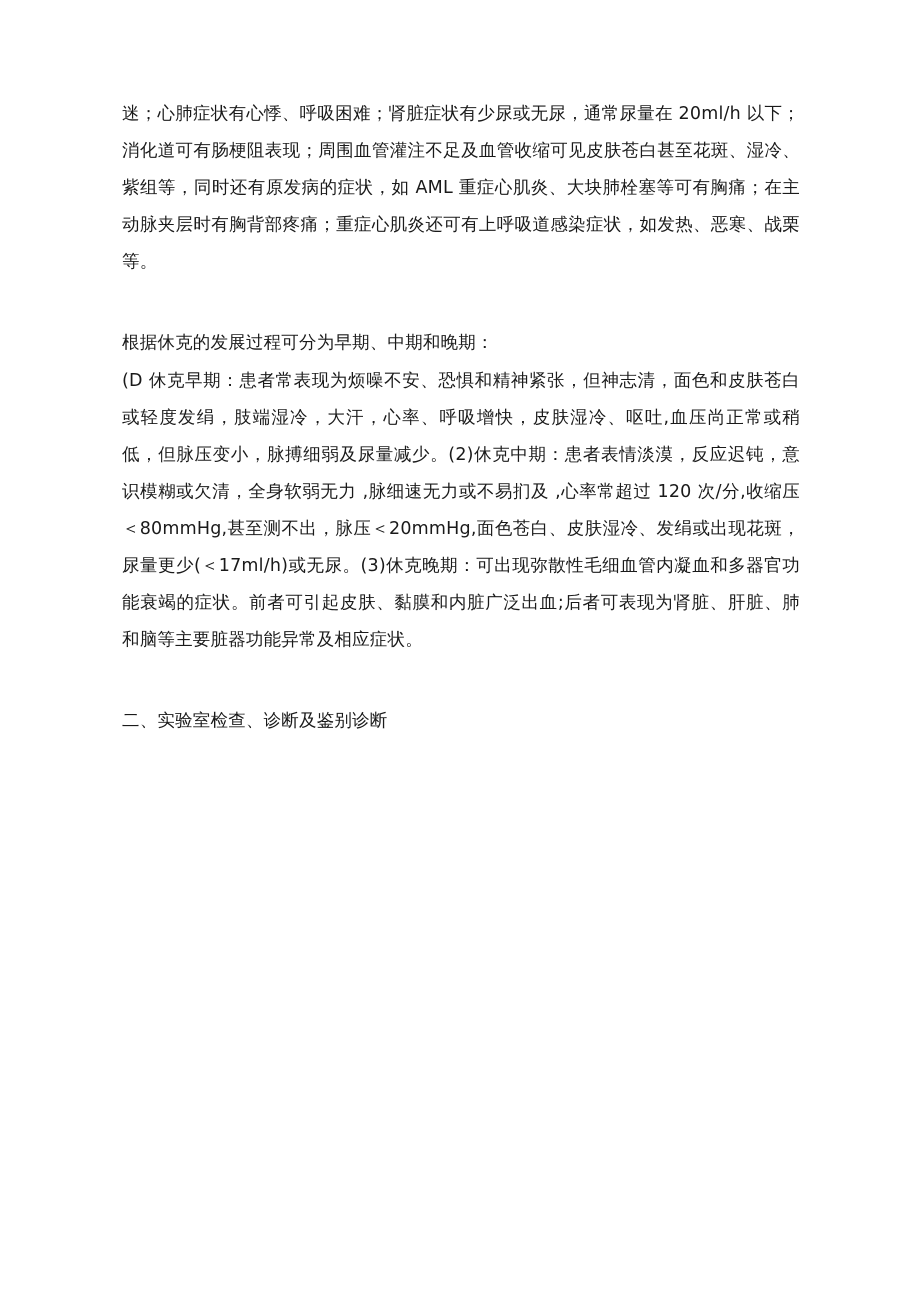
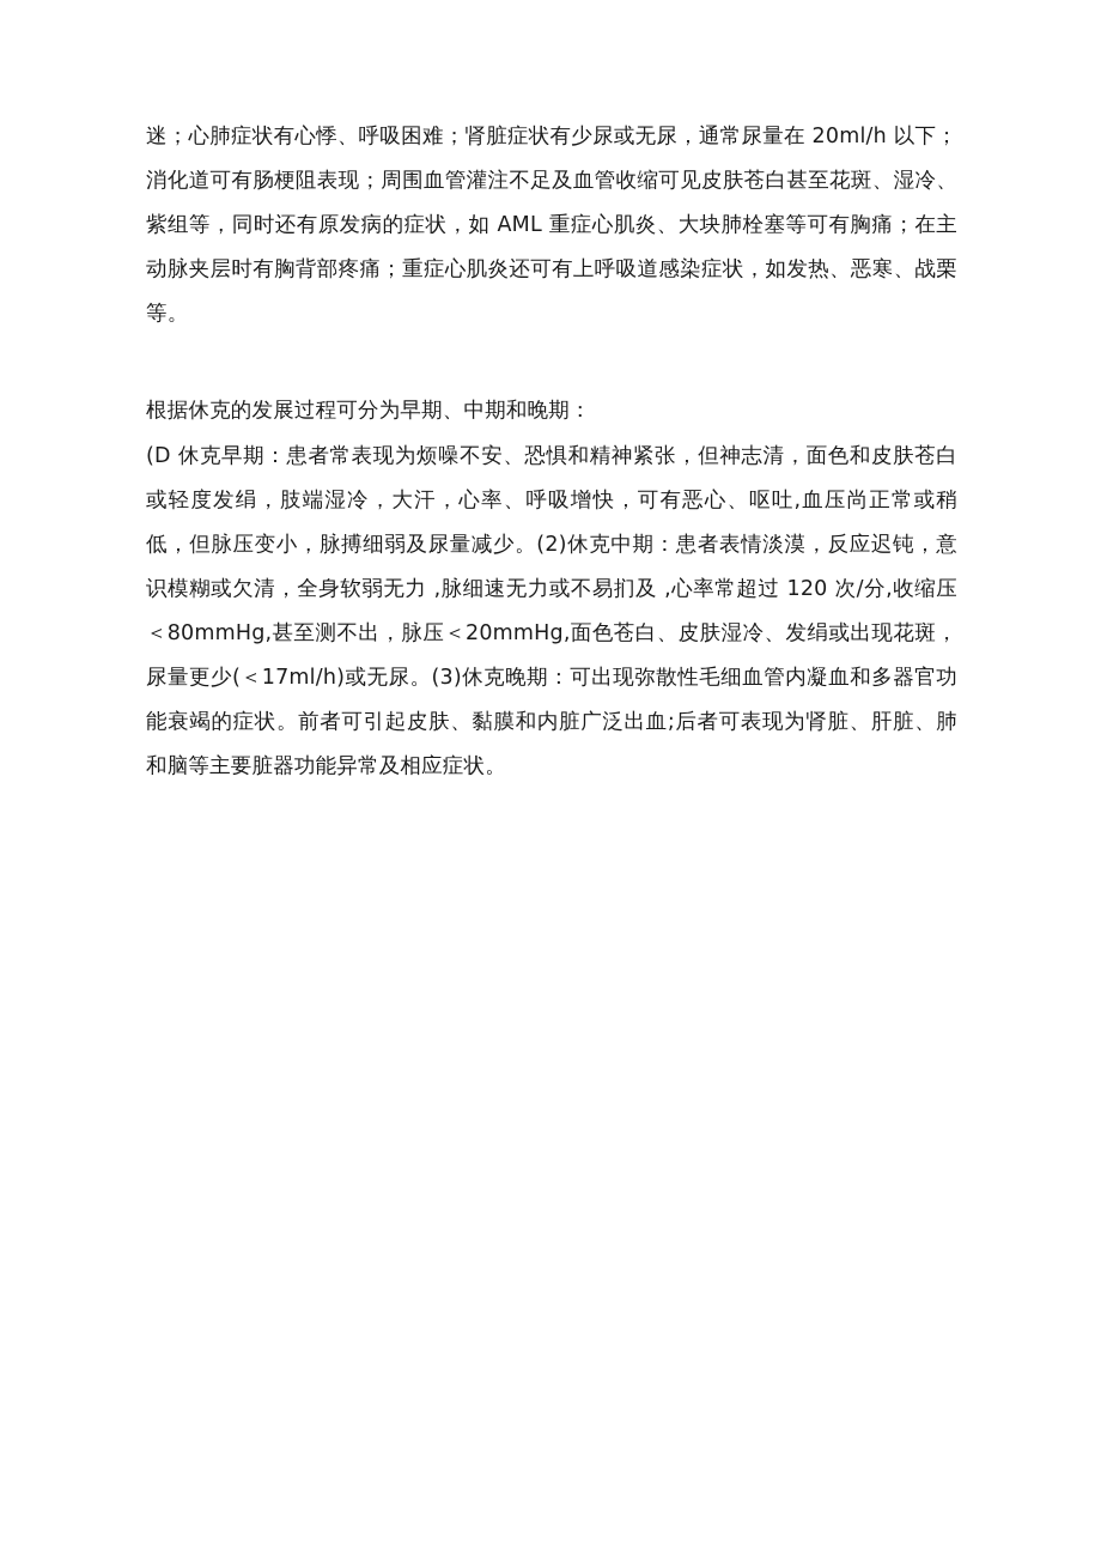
  迷；心肺症状有心悸、呼吸困难；肾脏症状有少尿或无尿，通常尿量在 20ml/h 以下；消化道可有肠梗阻表现；周围血管灌注不足及血管收缩可见皮肤苍白甚至花斑、湿冷、紫组等，同时还有原发病的症状，如 AML 重症心肌炎、大块肺栓塞等可有胸痛；在主动脉夹层时有胸背部疼痛；重症心肌炎还可有上呼吸道感染症状，如发热、恶寒、战栗等。
  根据休克的发展过程可分为早期、中期和晚期：
- (D 休克早期：患者常表现为烦噪不安、恐惧和精神紧张，但神志清，面色和皮肤苍白或轻度发绢，肢端湿冷，大汗，心率、呼吸增快，皮肤湿冷、呕吐,血压尚正常或稍低，但脉压变小，脉搏细弱及尿量减少。(2)休克中期：患者表情淡漠，反应迟钝，意识模糊或欠清，全身软弱无力 ,脉细速无力或不易扪及 ,心率常超过 120 次/分,收缩压＜80mmHg,甚至测不出，脉压＜20mmHg,面色苍白、皮肤湿冷、发绢或出现花斑，尿量更少(＜17ml/h)或无尿。(3)休克晚期：可出现弥散性毛细血管内凝血和多器官功能衰竭的症状。前者可引起皮肤、黏膜和内脏广泛出血;后者可表现为肾脏、肝脏、肺和脑等主要脏器功能异常及相应症状。
+ (D 休克早期：患者常表现为烦噪不安、恐惧和精神紧张，但神志清，面色和皮肤苍白或轻度发绢，肢端湿冷，大汗，心率、呼吸增快，可有恶心、呕吐,血压尚正常或稍低，但脉压变小，脉搏细弱及尿量减少。(2)休克中期：患者表情淡漠，反应迟钝，意识模糊或欠清，全身软弱无力 ,脉细速无力或不易扪及 ,心率常超过 120 次/分,收缩压＜80mmHg,甚至测不出，脉压＜20mmHg,面色苍白、皮肤湿冷、发绢或出现花斑，尿量更少(＜17ml/h)或无尿。(3)休克晚期：可出现弥散性毛细血管内凝血和多器官功能衰竭的症状。前者可引起皮肤、黏膜和内脏广泛出血;后者可表现为肾脏、肝脏、肺和脑等主要脏器功能异常及相应症状。
- 二、实验室检查、诊断及鉴别诊断
